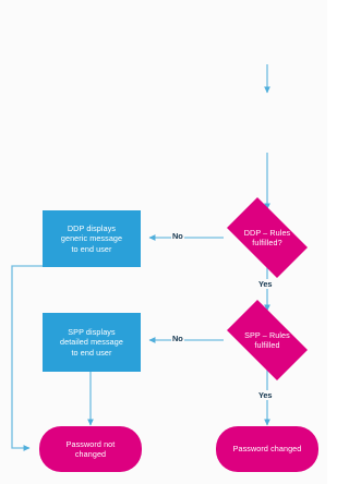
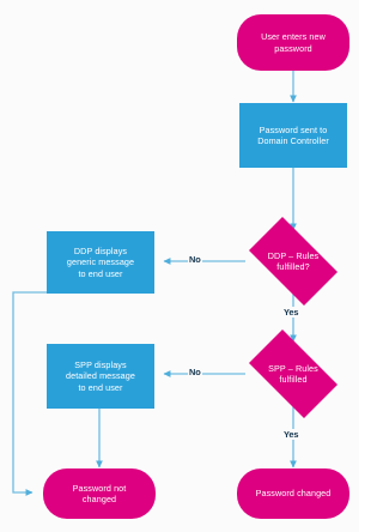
+ User enters new
+ password
+ Password sent to
+ Domain Controller
  DDP – Rules
  fulfilled?
  DDP displays
  generic message
  to end user
  SPP – Rules
  fulfilled
  SPP displays
  detailed message
  to end user
  Password not
  changed
  Password changed
  No
  Yes
  No
  Yes
